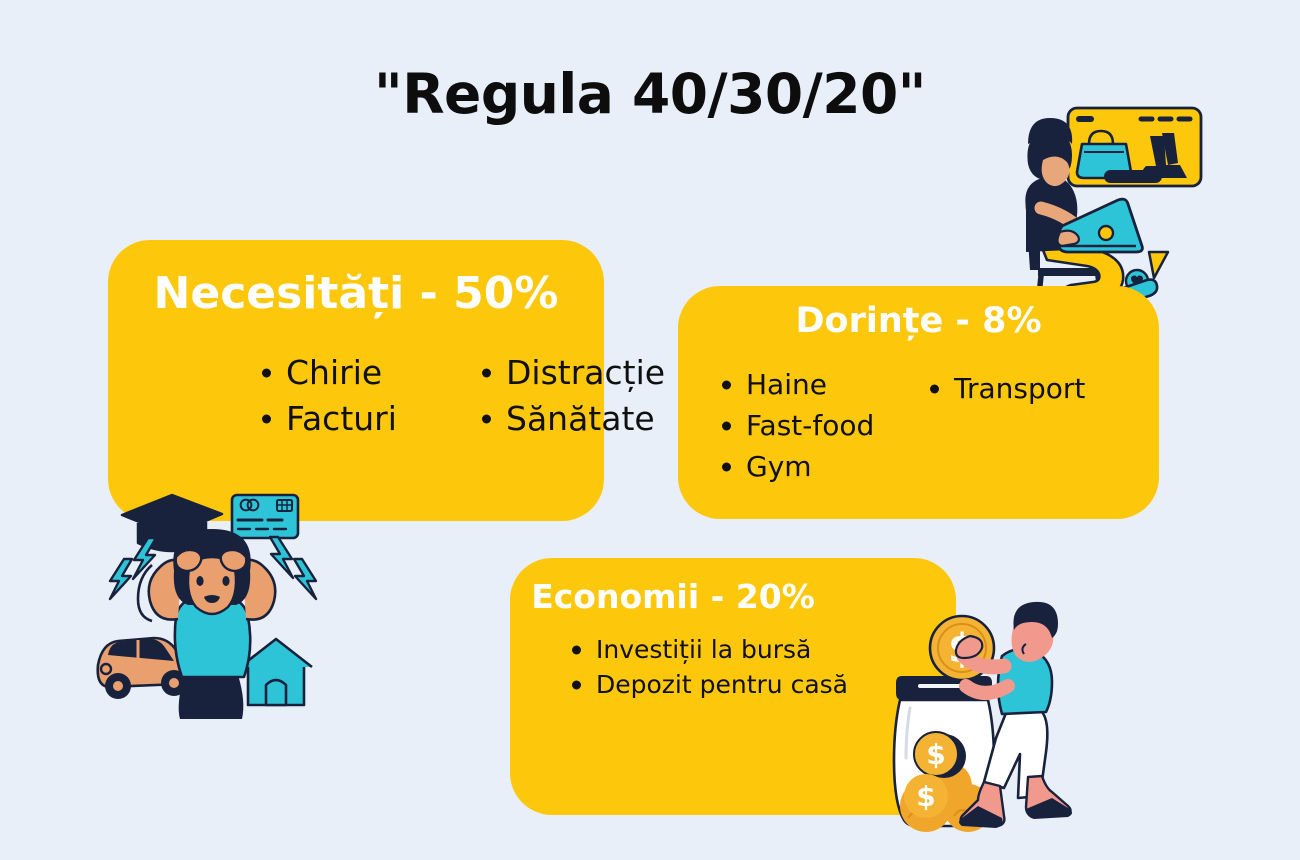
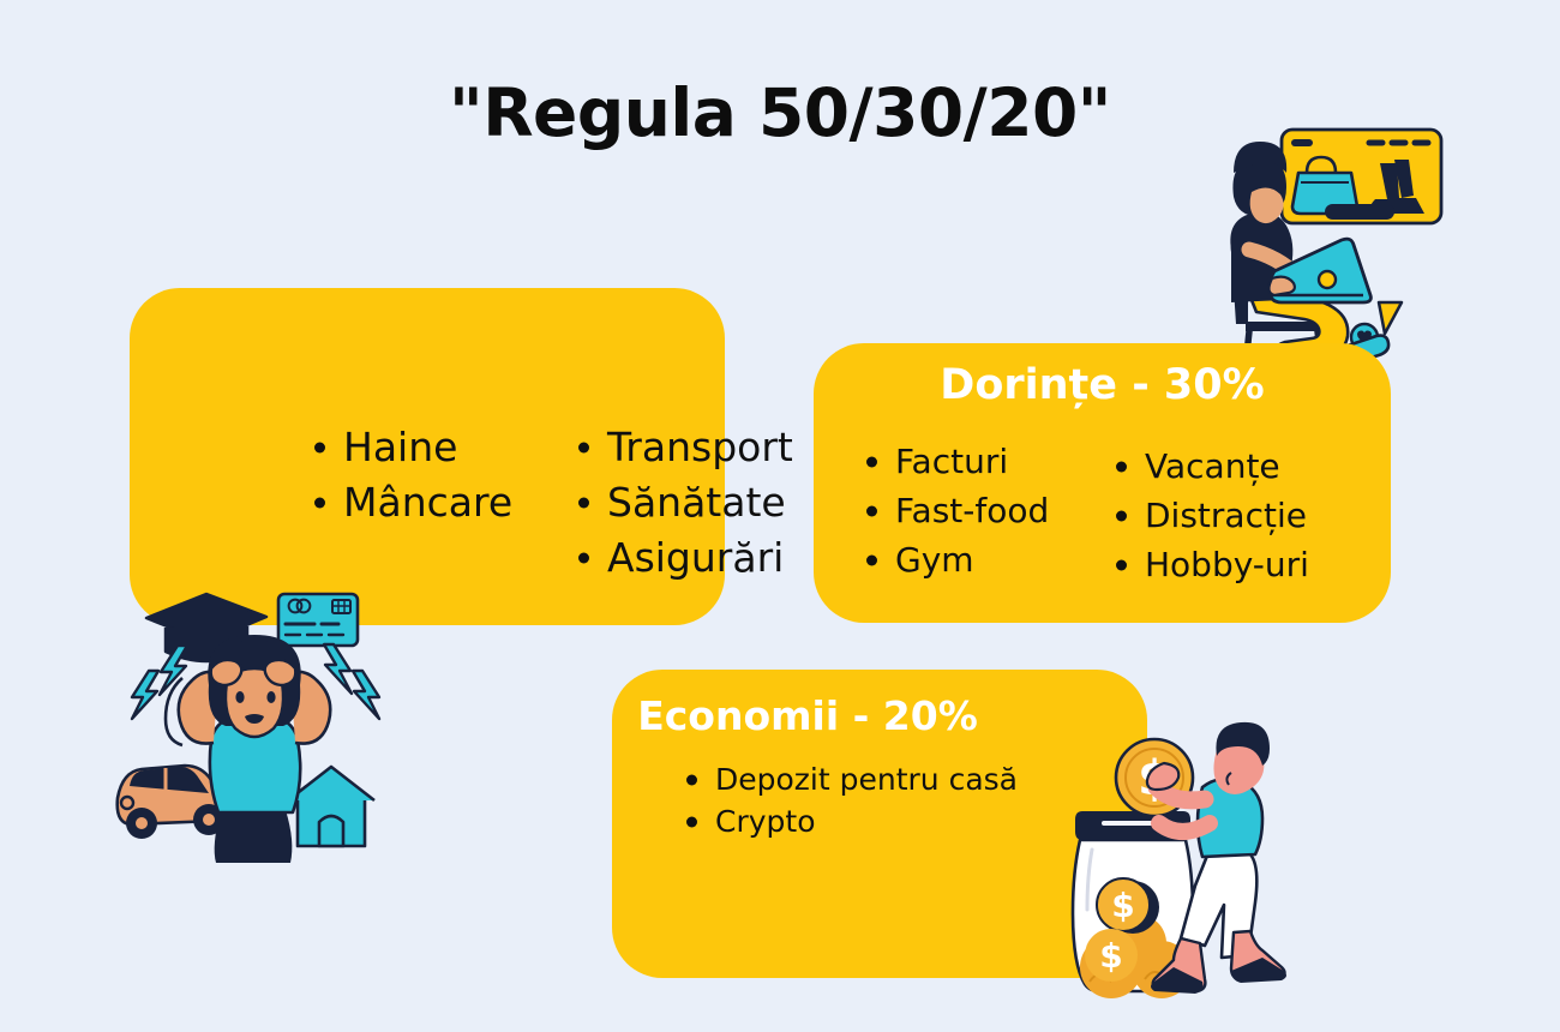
- "Regula 40/30/20"
+ "Regula 50/30/20"
- Necesități - 50%
- Chirie
- Facturi
+ Haine
+ Mâncare
- Distracție
+ Transport
  Sănătate
+ Asigurări
- Dorințe - 8%
+ Dorințe - 30%
- Haine
+ Facturi
  Fast-food
  Gym
+ Vacanțe
- Transport
+ Distracție
+ Hobby-uri
  Economii - 20%
- Investiții la bursă
  Depozit pentru casă
+ Crypto
  $
  $
